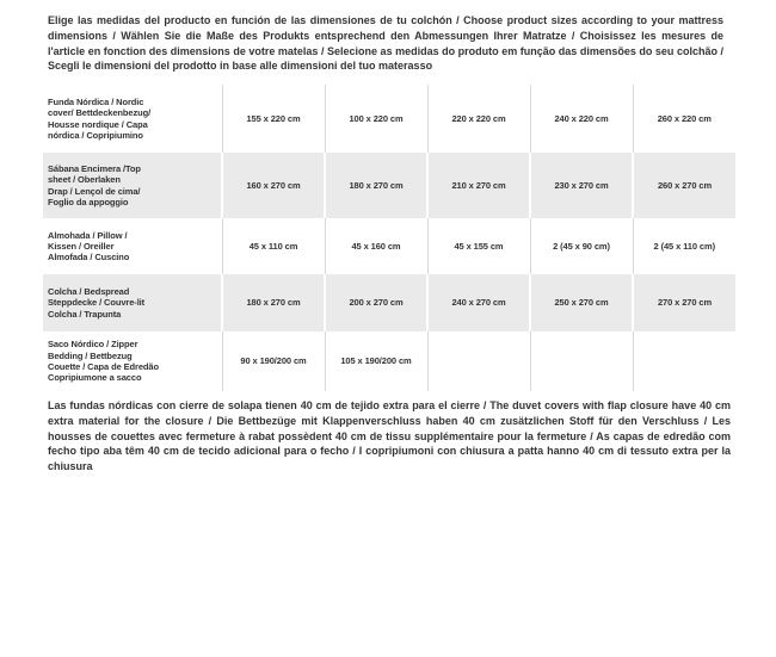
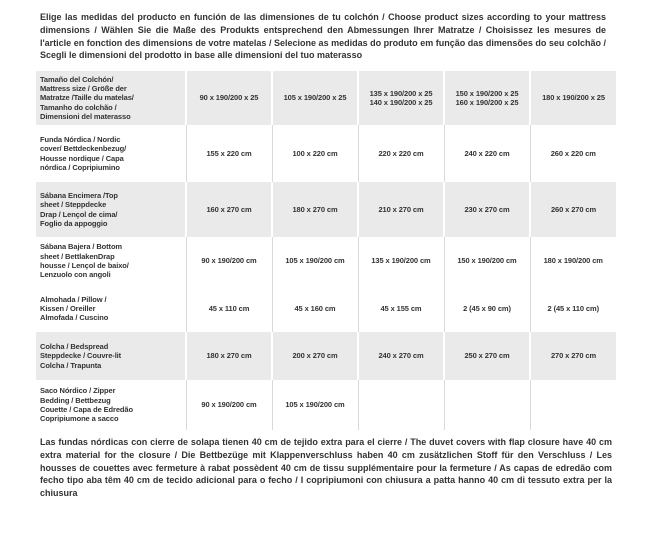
  Elige las medidas del producto en función de las dimensiones de tu colchón / Choose product sizes according to your mattress dimensions / Wählen Sie die Maße des Produkts entsprechend den Abmessungen Ihrer Matratze / Choisissez les mesures de l'article en fonction des dimensions de votre matelas / Selecione as medidas do produto em função das dimensões do seu colchão / Scegli le dimensioni del prodotto in base alle dimensioni del tuo materasso
+ Tamaño del Colchón/ Mattress size / Größe der Matratze /Taille du matelas/ Tamanho do colchão / Dimensioni del materasso	90 x 190/200 x 25	105 x 190/200 x 25	135 x 190/200 x 25 140 x 190/200 x 25	150 x 190/200 x 25 160 x 190/200 x 25	180 x 190/200 x 25
  Funda Nórdica / Nordic cover/ Bettdeckenbezug/ Housse nordique / Capa nórdica / Copripiumino	155 x 220 cm	100 x 220 cm	220 x 220 cm	240 x 220 cm	260 x 220 cm
- Sábana Encimera /Top sheet / Oberlaken Drap / Lençol de cima/ Foglio da appoggio	160 x 270 cm	180 x 270 cm	210 x 270 cm	230 x 270 cm	260 x 270 cm
+ Sábana Encimera /Top sheet / Steppdecke Drap / Lençol de cima/ Foglio da appoggio	160 x 270 cm	180 x 270 cm	210 x 270 cm	230 x 270 cm	260 x 270 cm
+ Sábana Bajera / Bottom sheet / BettlakenDrap housse / Lençol de baixo/ Lenzuolo con angoli	90 x 190/200 cm	105 x 190/200 cm	135 x 190/200 cm	150 x 190/200 cm	180 x 190/200 cm
  Almohada / Pillow / Kissen / Oreiller Almofada / Cuscino	45 x 110 cm	45 x 160 cm	45 x 155 cm	2 (45 x 90 cm)	2 (45 x 110 cm)
  Colcha / Bedspread Steppdecke / Couvre-lit Colcha / Trapunta	180 x 270 cm	200 x 270 cm	240 x 270 cm	250 x 270 cm	270 x 270 cm
  Saco Nórdico / Zipper Bedding / Bettbezug Couette / Capa de Edredão Copripiumone a sacco	90 x 190/200 cm	105 x 190/200 cm
  Las fundas nórdicas con cierre de solapa tienen 40 cm de tejido extra para el cierre / The duvet covers with flap closure have 40 cm extra material for the closure / Die Bettbezüge mit Klappenverschluss haben 40 cm zusätzlichen Stoff für den Verschluss / Les housses de couettes avec fermeture à rabat possèdent 40 cm de tissu supplémentaire pour la fermeture / As capas de edredão com fecho tipo aba têm 40 cm de tecido adicional para o fecho / I copripiumoni con chiusura a patta hanno 40 cm di tessuto extra per la chiusura
